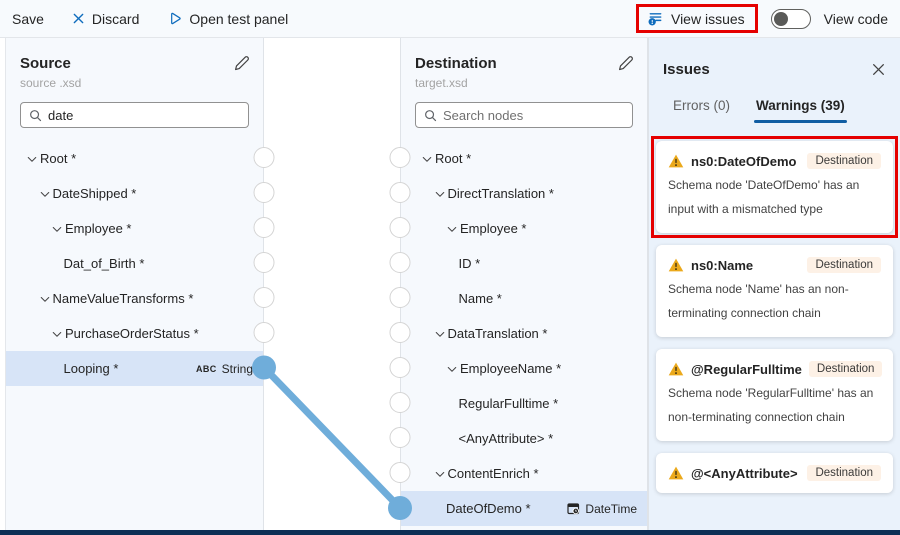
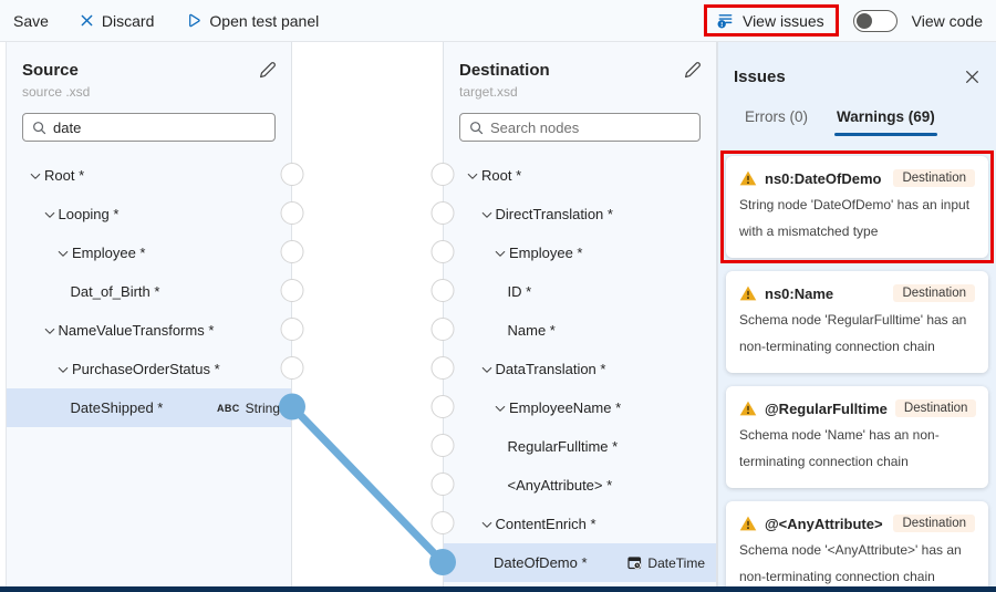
  Save
  Discard
  Open test panel
  View issues
  View code
  Source
  source .xsd
  date
  Root *
- DateShipped *
+ Looping *
  Employee *
  Dat_of_Birth *
  NameValueTransforms *
  PurchaseOrderStatus *
- Looping *
+ DateShipped *
  ABC
  String
  Destination
  target.xsd
  Search nodes
  Root *
  DirectTranslation *
  Employee *
  ID *
  Name *
  DataTranslation *
  EmployeeName *
  RegularFulltime *
  <AnyAttribute> *
  ContentEnrich *
  DateOfDemo *
  DateTime
  Issues
  Errors (0)
- Warnings (39)
+ Warnings (69)
  ns0:DateOfDemo
  Destination
- Schema node 'DateOfDemo' has an input with a mismatched type
+ String node 'DateOfDemo' has an input with a mismatched type
  ns0:Name
  Destination
- Schema node 'Name' has an non-terminating connection chain
+ Schema node 'RegularFulltime' has an non-terminating connection chain
  @RegularFulltime
  Destination
- Schema node 'RegularFulltime' has an non-terminating connection chain
+ Schema node 'Name' has an non-terminating connection chain
  @<AnyAttribute>
  Destination
+ Schema node '<AnyAttribute>' has an non-terminating connection chain
